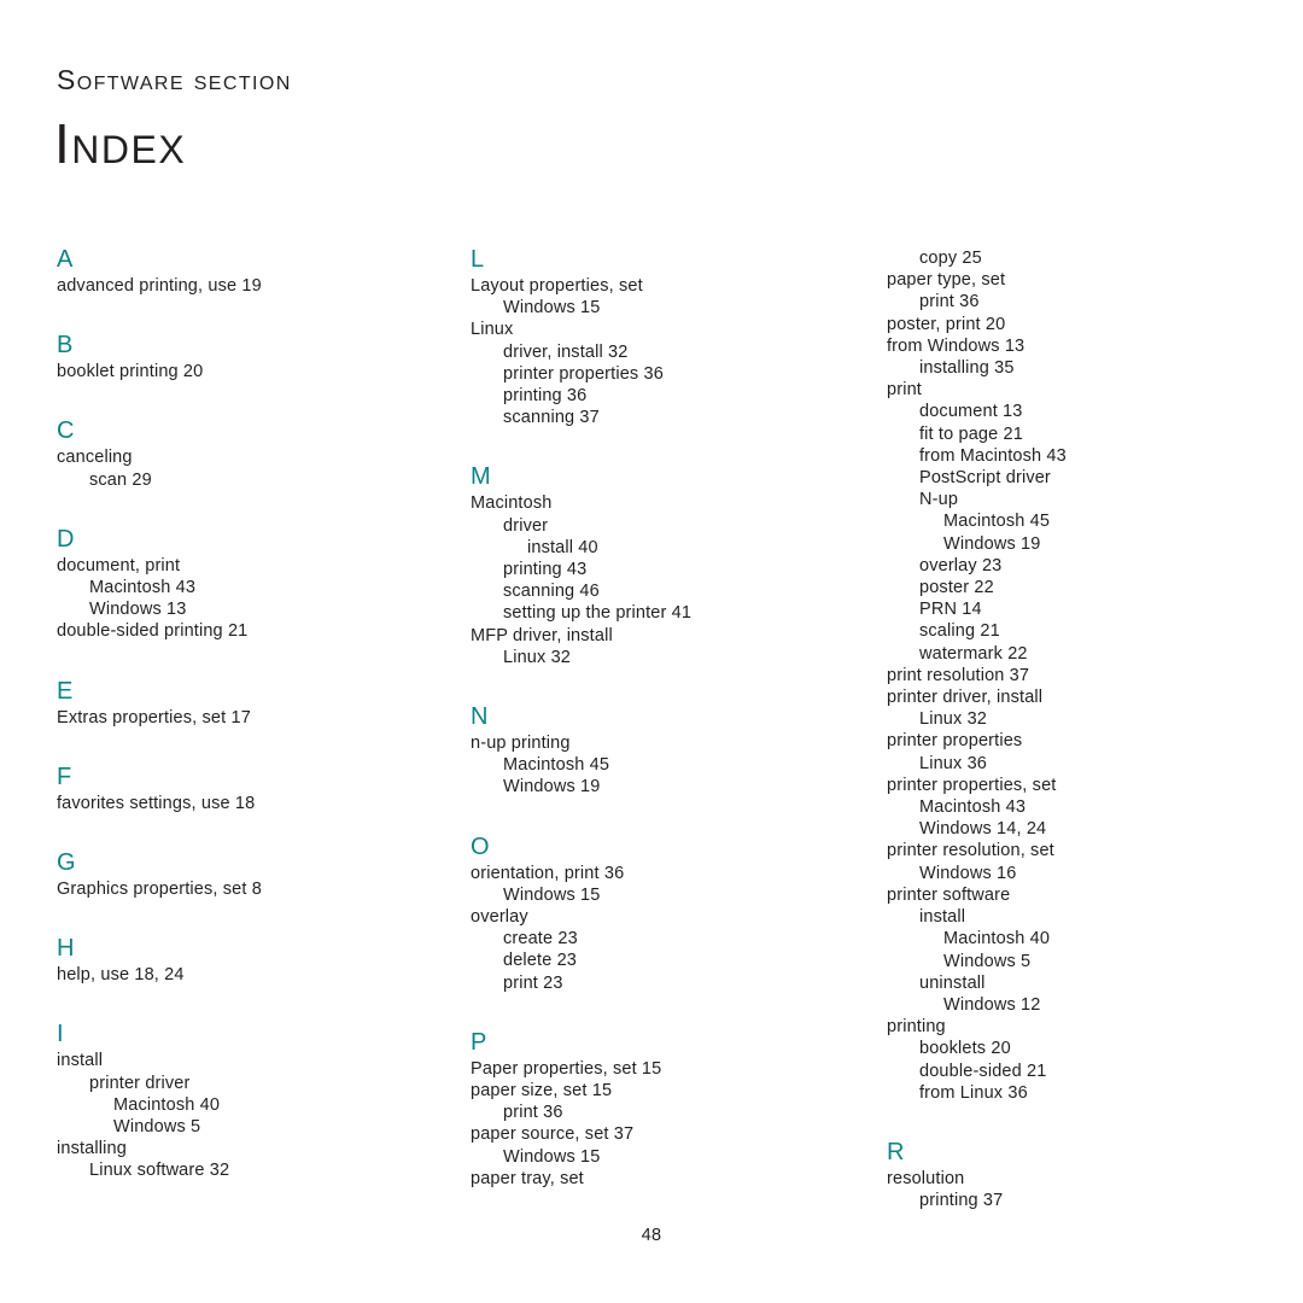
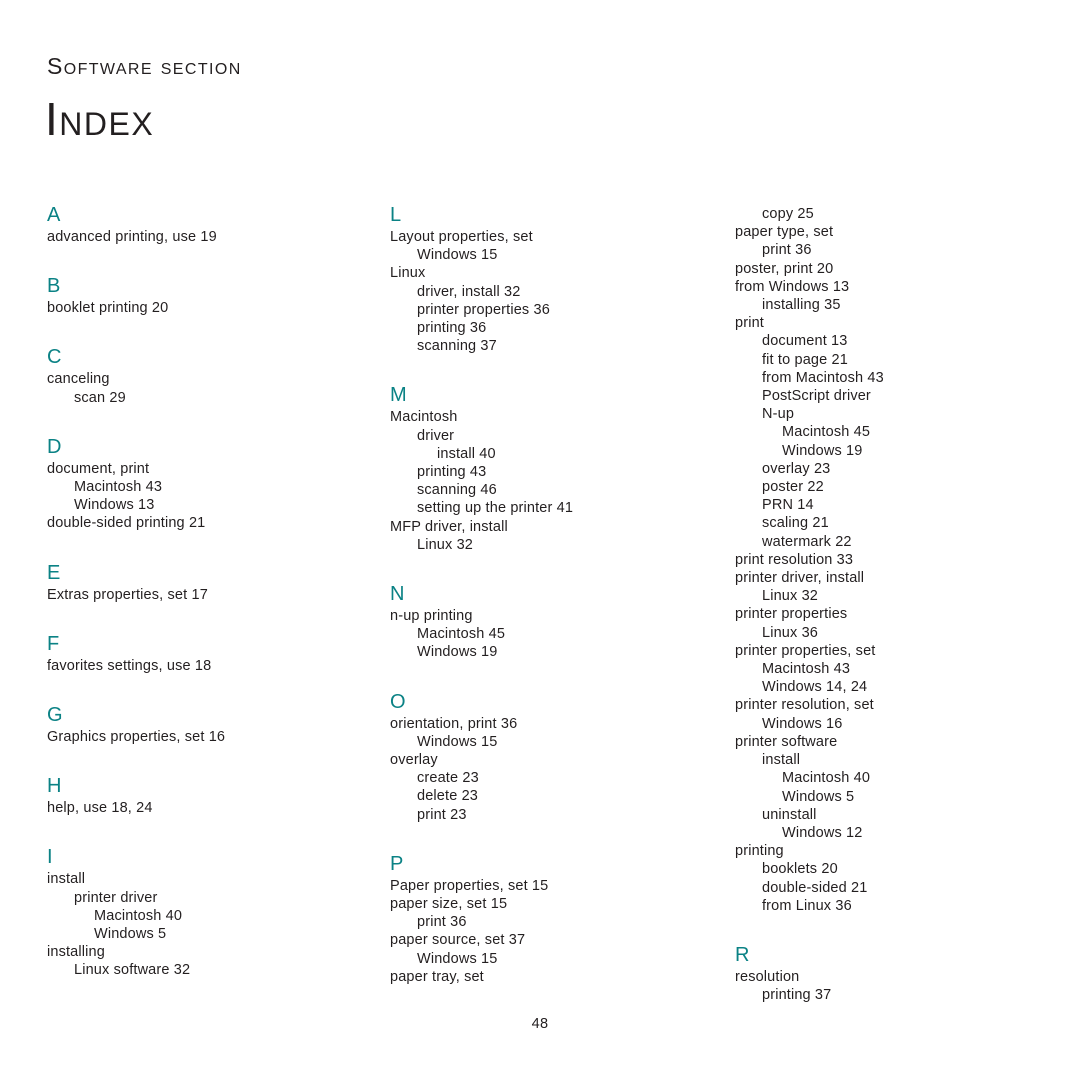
  Software section
  Index
  A
  advanced printing, use 19
  B
  booklet printing 20
  C
  canceling
  scan 29
  D
  document, print
  Macintosh 43
  Windows 13
  double-sided printing 21
  E
  Extras properties, set 17
  F
  favorites settings, use 18
  G
- Graphics properties, set 8
+ Graphics properties, set 16
  H
  help, use 18, 24
  I
  install
  printer driver
  Macintosh 40
  Windows 5
  installing
  Linux software 32
  L
  Layout properties, set
  Windows 15
  Linux
  driver, install 32
  printer properties 36
  printing 36
  scanning 37
  M
  Macintosh
  driver
  install 40
  printing 43
  scanning 46
  setting up the printer 41
  MFP driver, install
  Linux 32
  N
  n-up printing
  Macintosh 45
  Windows 19
  O
  orientation, print 36
  Windows 15
  overlay
  create 23
  delete 23
  print 23
  P
  Paper properties, set 15
  paper size, set 15
  print 36
  paper source, set 37
  Windows 15
  paper tray, set
  copy 25
  paper type, set
  print 36
  poster, print 20
  from Windows 13
  installing 35
  print
  document 13
  fit to page 21
  from Macintosh 43
  PostScript driver
  N-up
  Macintosh 45
  Windows 19
  overlay 23
  poster 22
  PRN 14
  scaling 21
  watermark 22
- print resolution 37
+ print resolution 33
  printer driver, install
  Linux 32
  printer properties
  Linux 36
  printer properties, set
  Macintosh 43
  Windows 14, 24
  printer resolution, set
  Windows 16
  printer software
  install
  Macintosh 40
  Windows 5
  uninstall
  Windows 12
  printing
  booklets 20
  double-sided 21
  from Linux 36
  R
  resolution
  printing 37
  48
